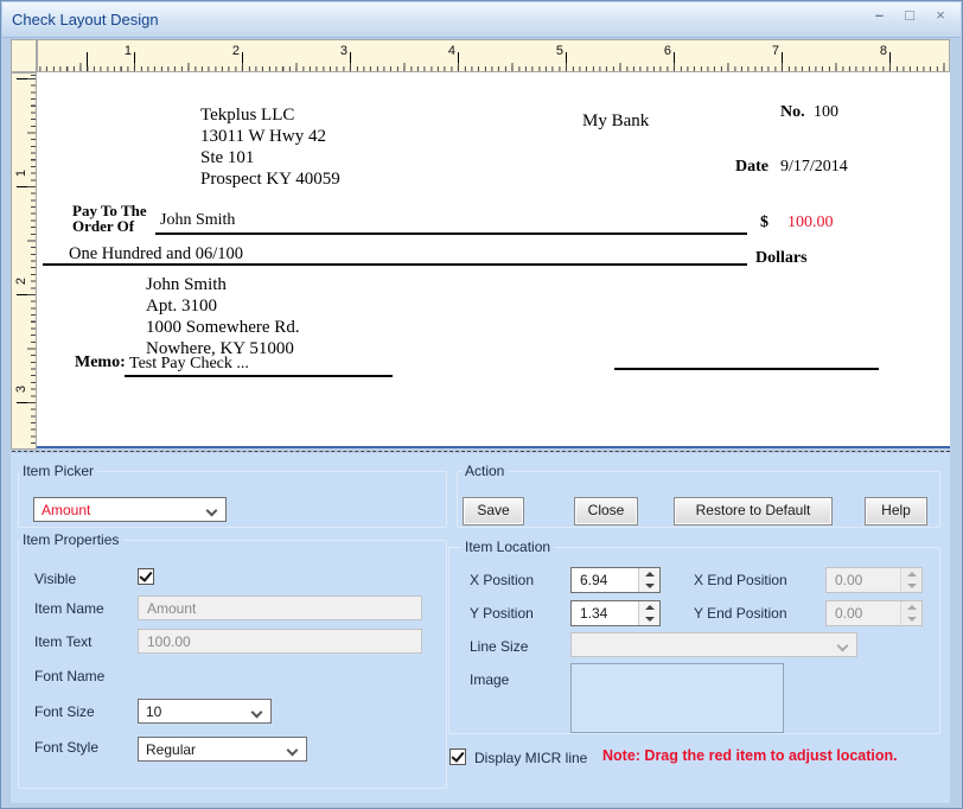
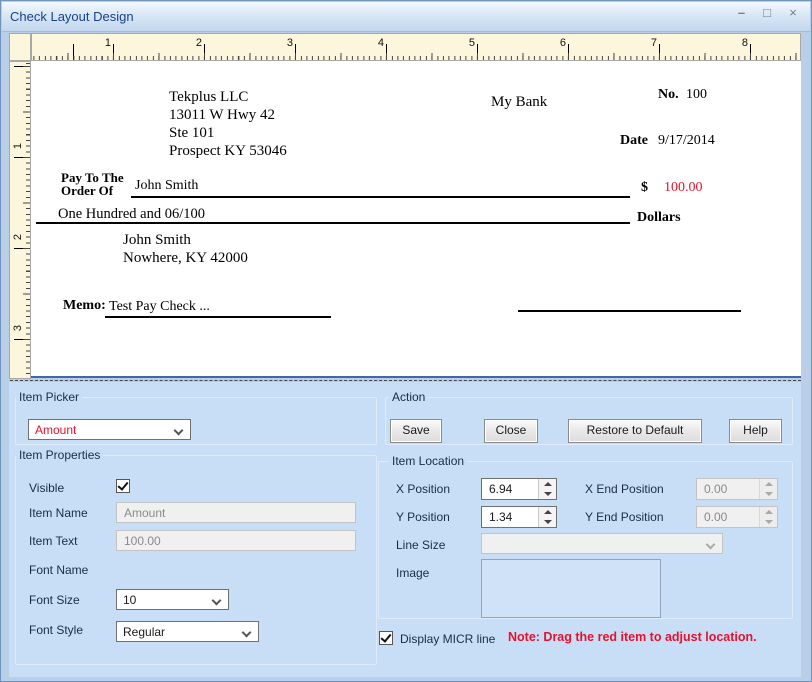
  Check Layout Design
  –
  □
  ×
  1
  2
  3
  4
  5
  6
  7
  8
  Tekplus LLC
  13011 W Hwy 42
  Ste 101
- Prospect KY 40059
+ Prospect KY 53046
  My Bank
  No.
  100
  Date
  9/17/2014
  Pay To The
  Order Of
  John Smith
  $
  100.00
  One Hundred and 06/100
  Dollars
  John Smith
- Apt. 3100
- 1000 Somewhere Rd.
- Nowhere, KY 51000
+ Nowhere, KY 42000
  Memo:
  Test Pay Check ...
  Item Picker
  Amount
  Item Properties
  Visible
  Item Name
  Amount
  Item Text
  100.00
  Font Name
  Font Size
  10
  Font Style
  Regular
  Action
  Save
  Close
  Restore to Default
  Help
  Item Location
  X Position
  6.94
  X End Position
  0.00
  Y Position
  1.34
  Y End Position
  0.00
  Line Size
  Image
  Display MICR line
  Note: Drag the red item to adjust location.
